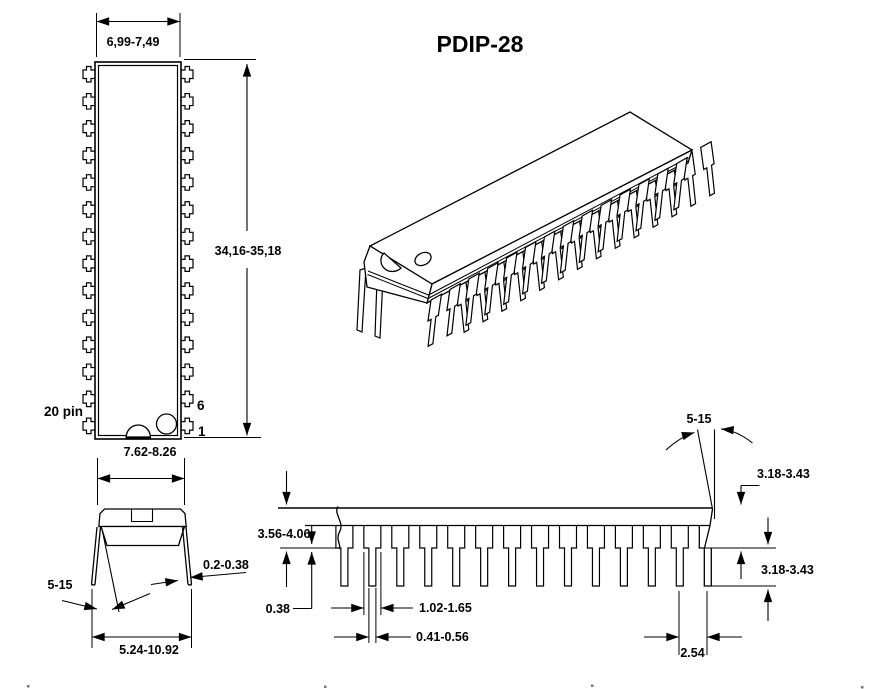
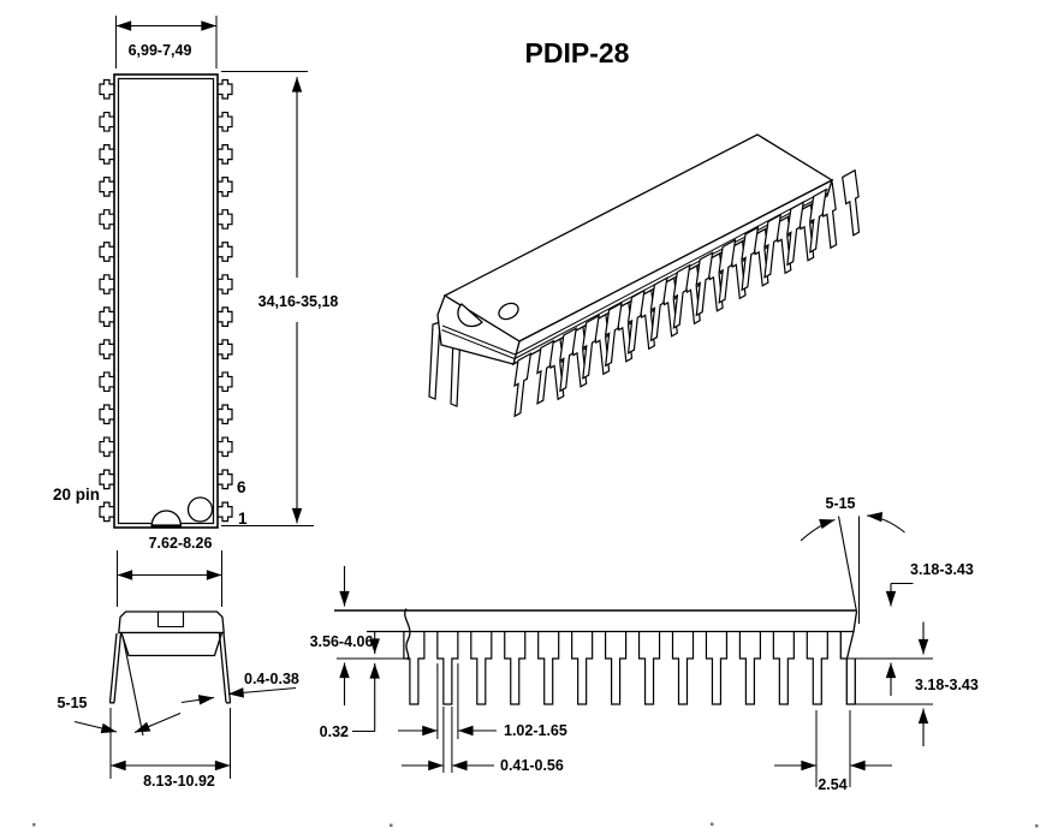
  PDIP-28
  20 pin
  6
  1
  6,99-7,49
  34,16-35,18
  7.62-8.26
  5-15
- 0.2-0.38
+ 0.4-0.38
- 5.24-10.92
+ 8.13-10.92
  5-15
  3.56-4.06
- 0.38
+ 0.32
  3.18-3.43
  3.18-3.43
  2.54
  1.02-1.65
  0.41-0.56
